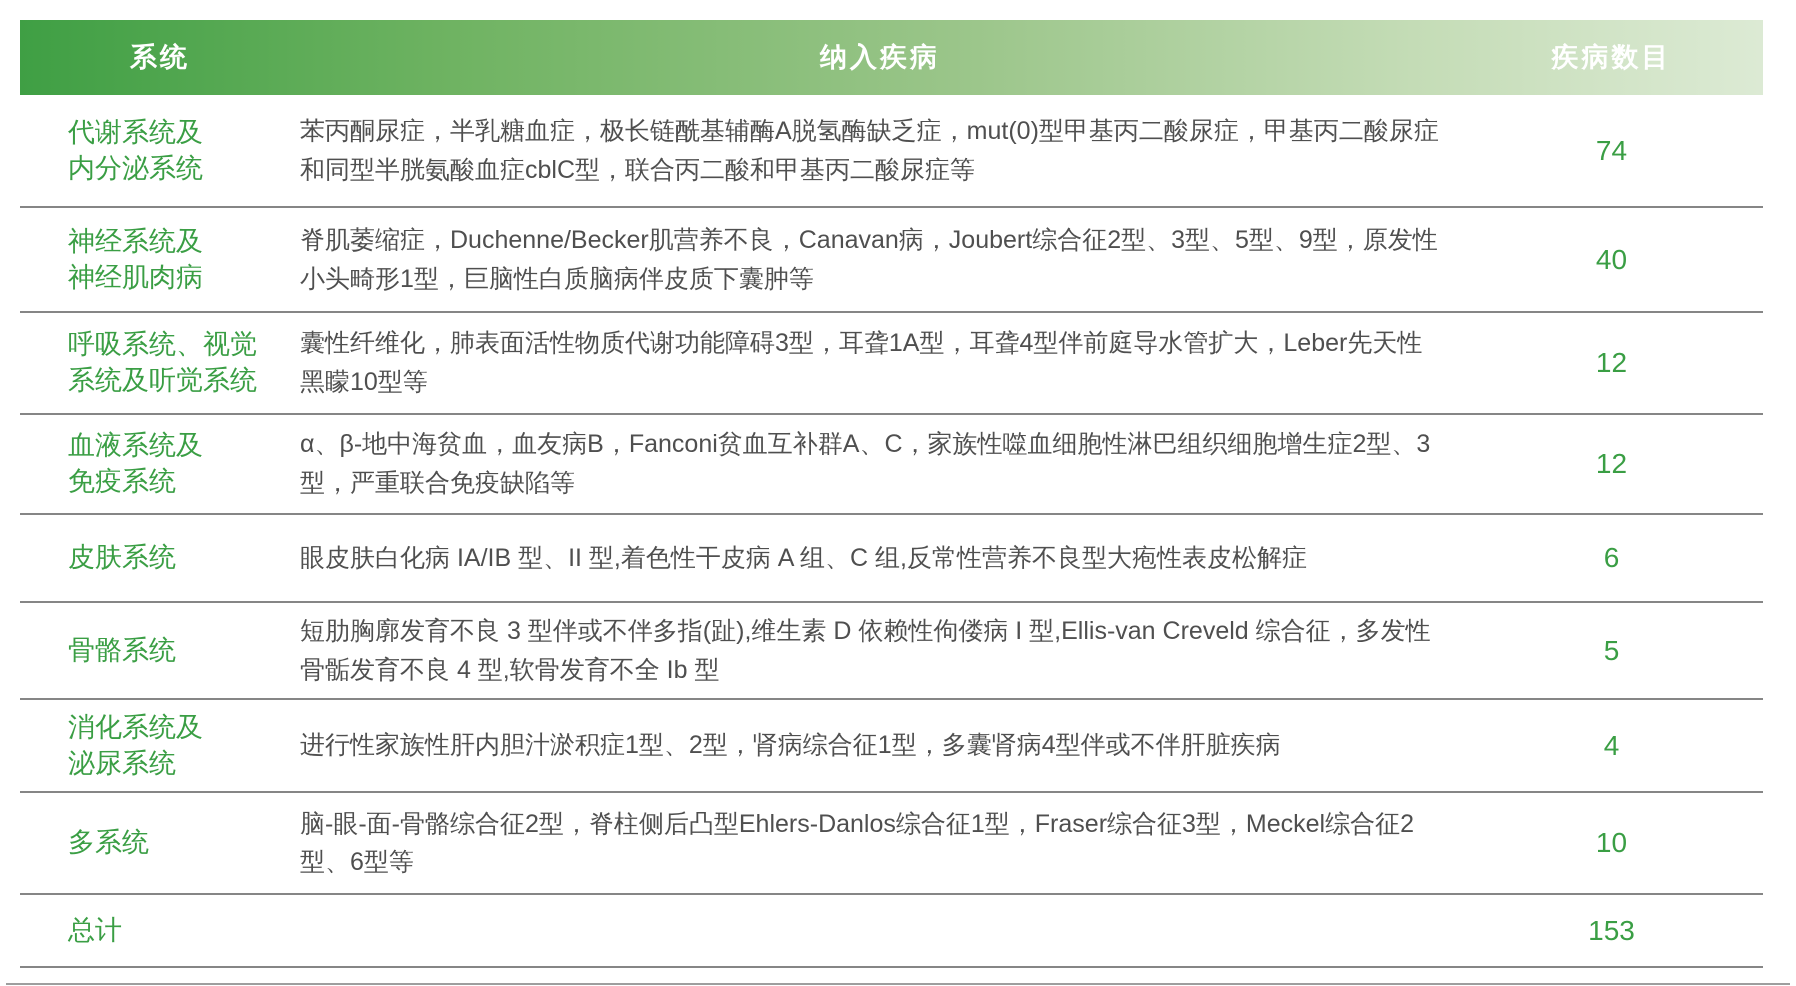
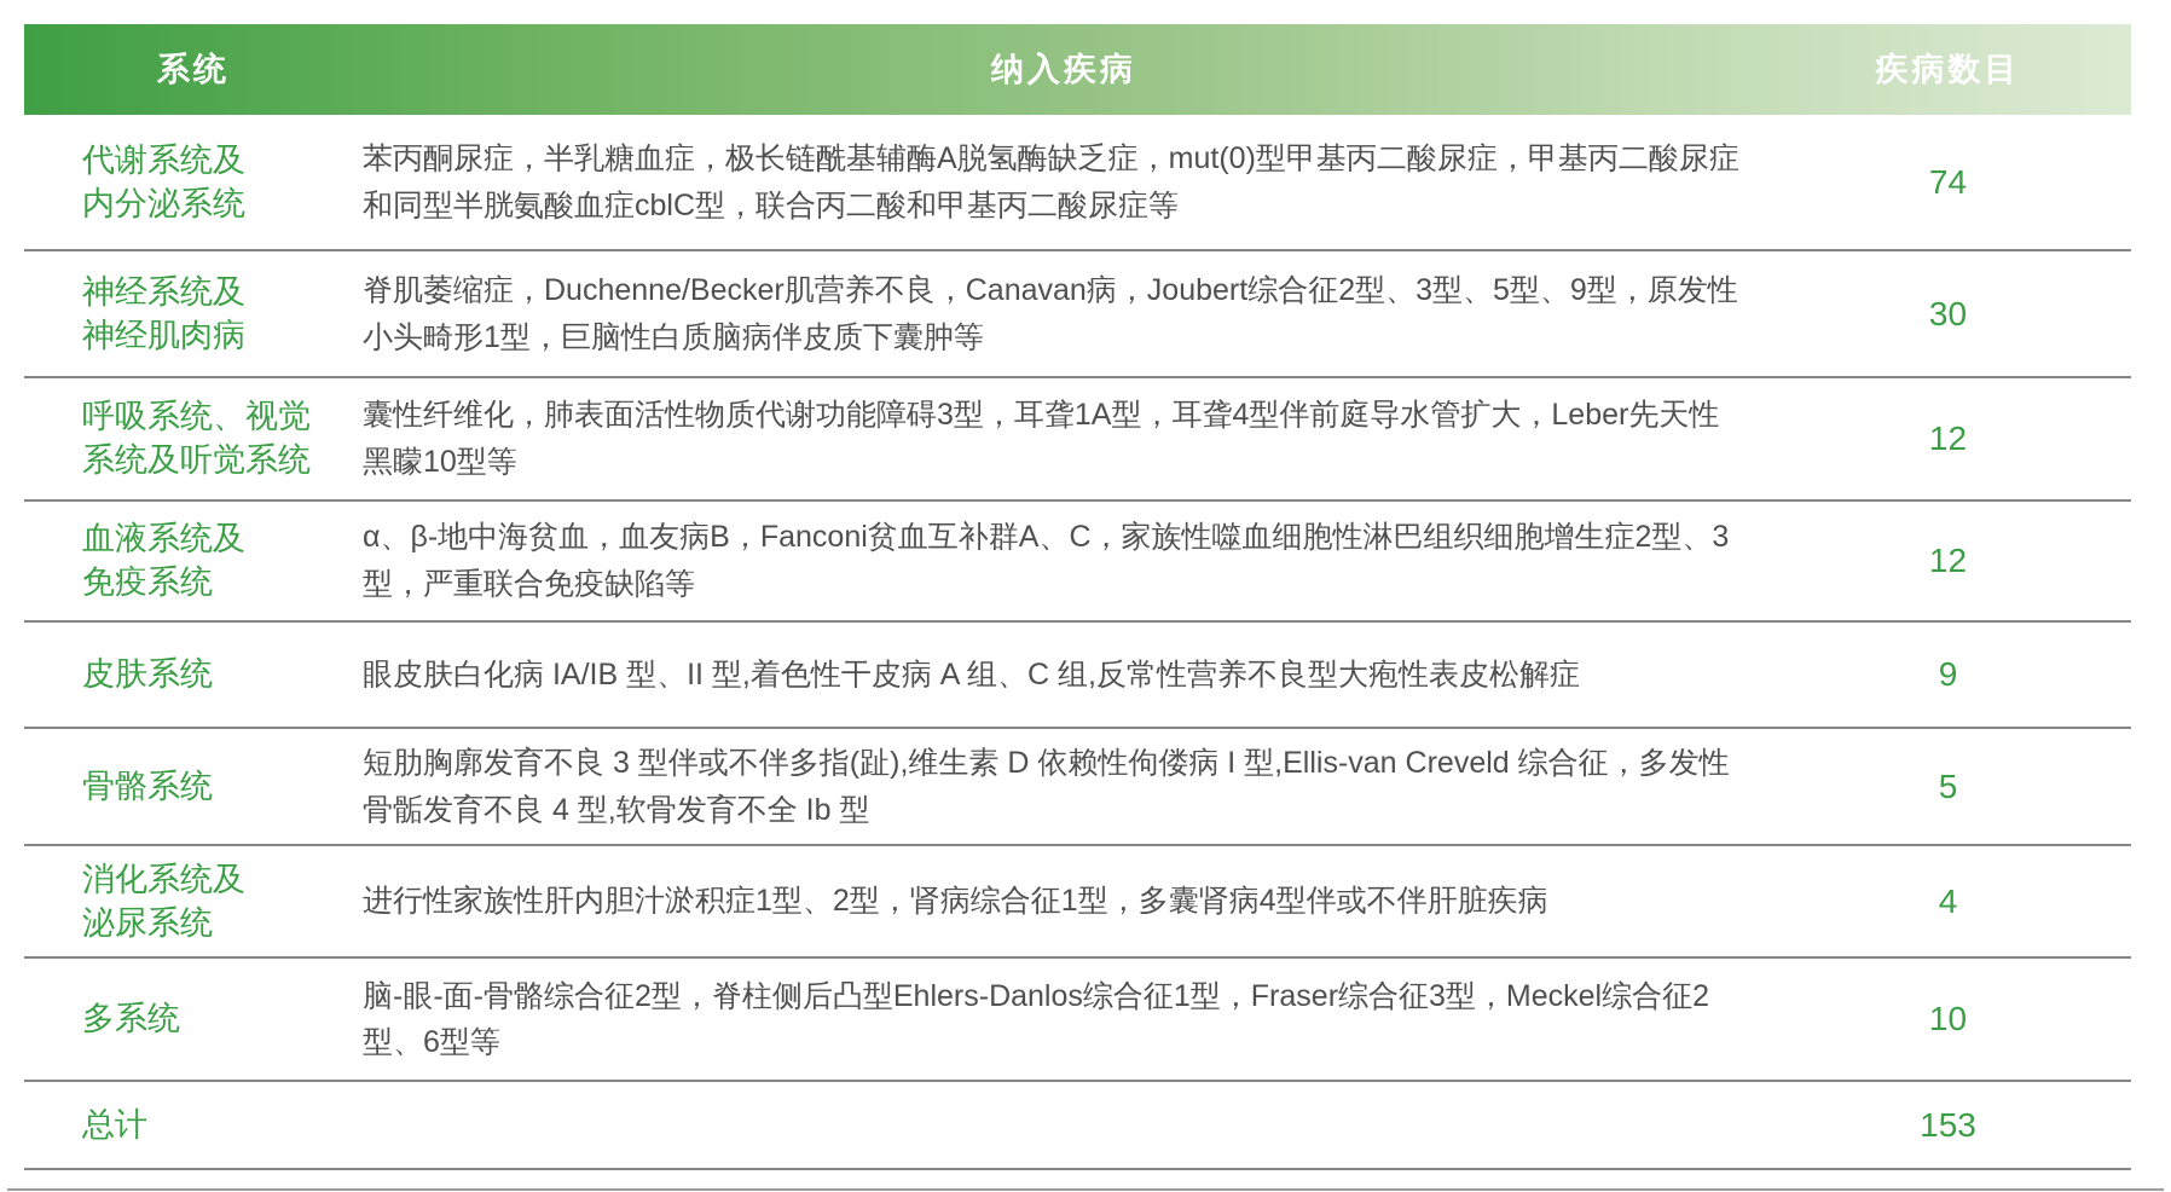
  系统
  纳入疾病
  疾病数目
  代谢系统及
  内分泌系统
  苯丙酮尿症，半乳糖血症，极长链酰基辅酶A脱氢酶缺乏症，mut(0)型甲基丙二酸尿症，甲基丙二酸尿症和同型半胱氨酸血症cblC型，联合丙二酸和甲基丙二酸尿症等
  74
  神经系统及
  神经肌肉病
  脊肌萎缩症，Duchenne/Becker肌营养不良，Canavan病，Joubert综合征2型、3型、5型、9型，原发性小头畸形1型，巨脑性白质脑病伴皮质下囊肿等
- 40
+ 30
  呼吸系统、视觉
  系统及听觉系统
  囊性纤维化，肺表面活性物质代谢功能障碍3型，耳聋1A型，耳聋4型伴前庭导水管扩大，Leber先天性黑矇10型等
  12
  血液系统及
  免疫系统
  α、β-地中海贫血，血友病B，Fanconi贫血互补群A、C，家族性噬血细胞性淋巴组织细胞增生症2型、3型，严重联合免疫缺陷等
  12
  皮肤系统
  眼皮肤白化病 IA/IB 型、II 型,着色性干皮病 A 组、C 组,反常性营养不良型大疱性表皮松解症
- 6
+ 9
  骨骼系统
  短肋胸廓发育不良 3 型伴或不伴多指(趾),维生素 D 依赖性佝偻病 I 型,Ellis-van Creveld 综合征，多发性骨骺发育不良 4 型,软骨发育不全 Ib 型
  5
  消化系统及
  泌尿系统
  进行性家族性肝内胆汁淤积症1型、2型，肾病综合征1型，多囊肾病4型伴或不伴肝脏疾病
  4
  多系统
  脑-眼-面-骨骼综合征2型，脊柱侧后凸型Ehlers-Danlos综合征1型，Fraser综合征3型，Meckel综合征2型、6型等
  10
  总计
  153
